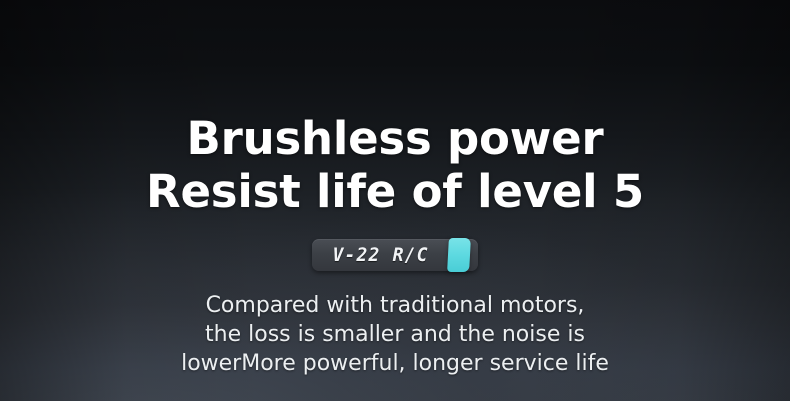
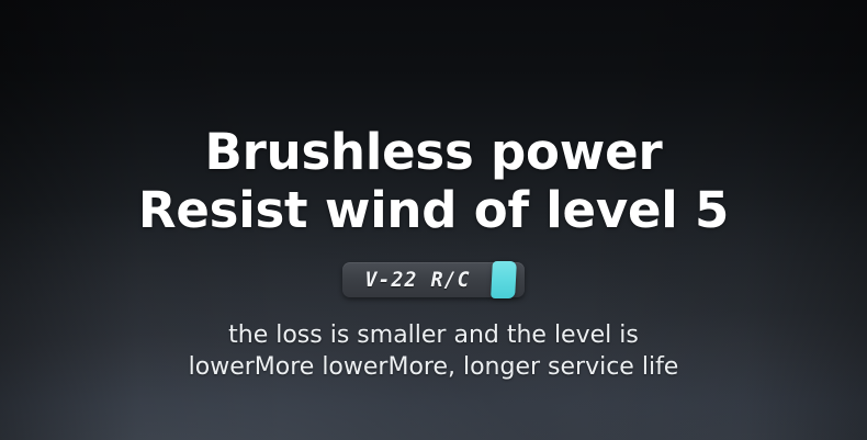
  Brushless power
- Resist life of level 5
+ Resist wind of level 5
  V-22 R/C
- Compared with traditional motors,
- the loss is smaller and the noise is
+ the loss is smaller and the level is
- lowerMore powerful, longer service life
+ lowerMore lowerMore, longer service life
